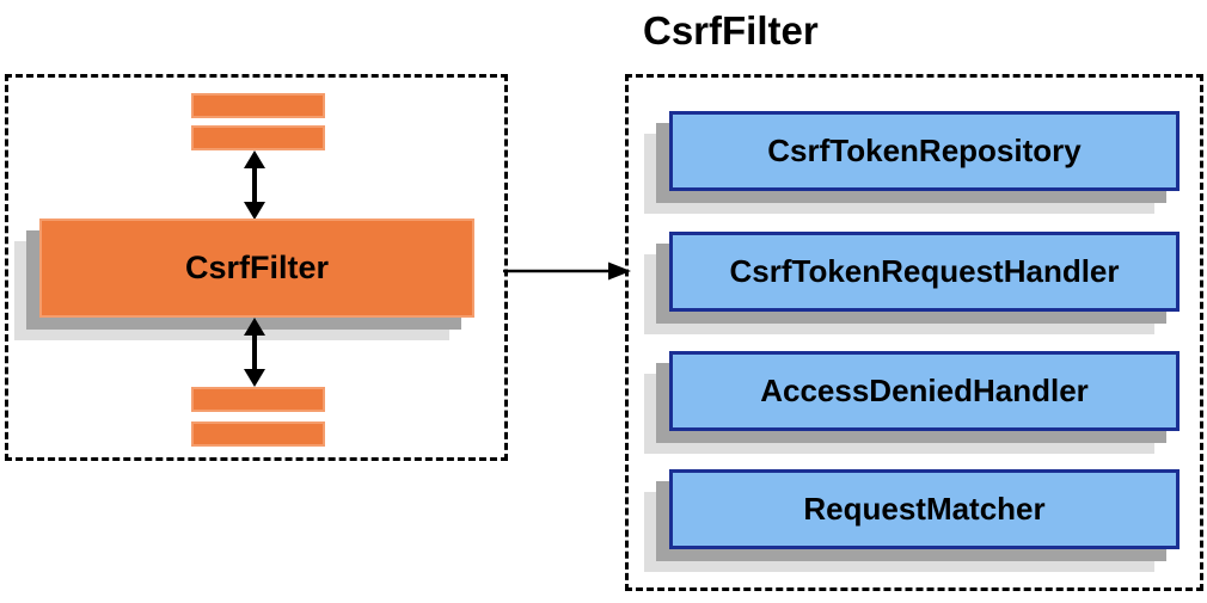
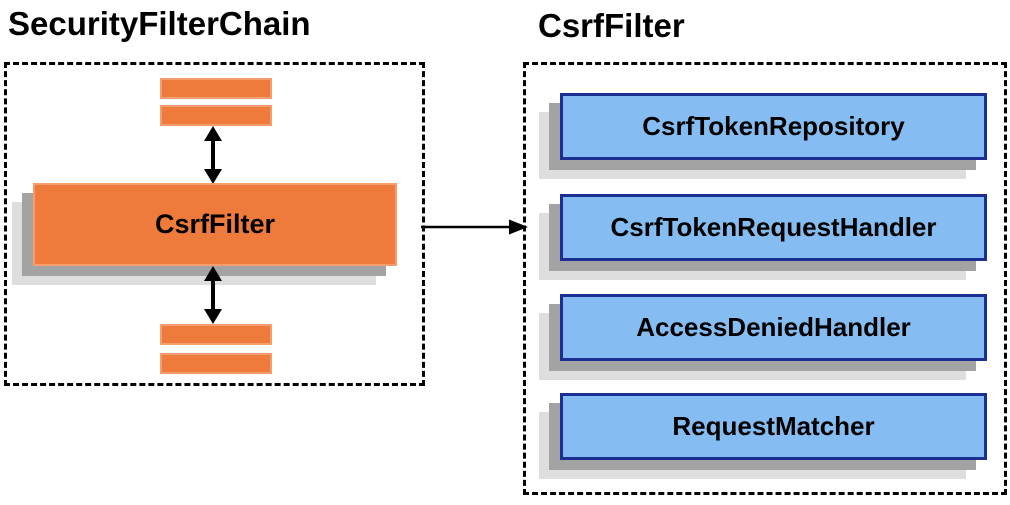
+ SecurityFilterChain
  CsrfFilter
  CsrfFilter
  CsrfTokenRepository
  CsrfTokenRequestHandler
  AccessDeniedHandler
  RequestMatcher
